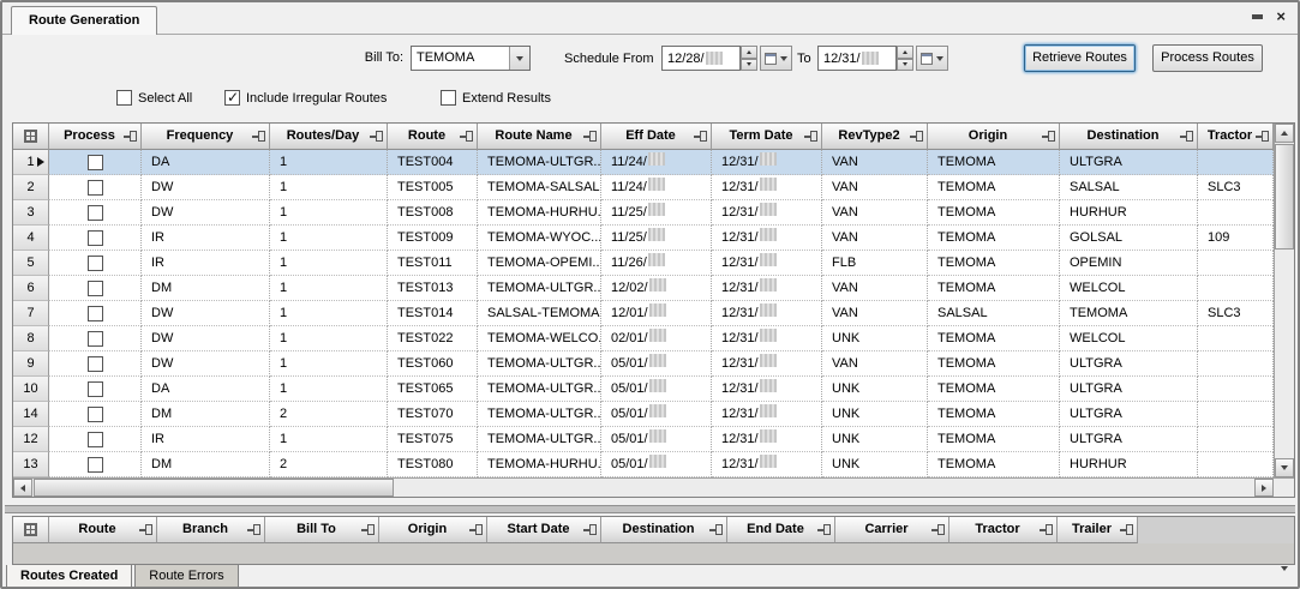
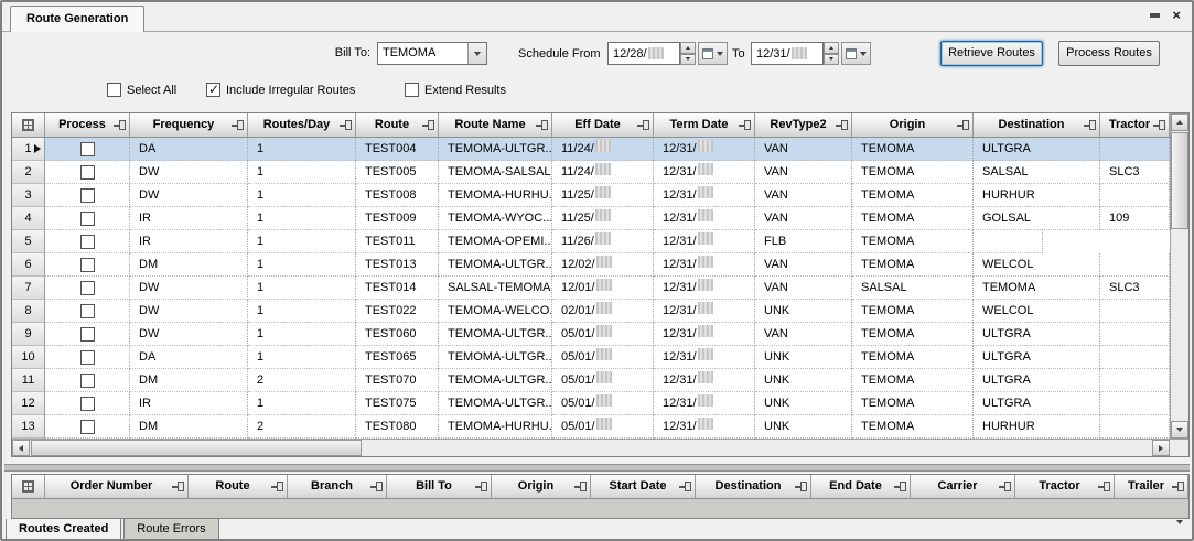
  Route Generation
  ×
  Bill To:
  TEMOMA
  Schedule From
  12/28/
  To
  12/31/
  Retrieve Routes
  Process Routes
  Select All
  Include Irregular Routes
  Extend Results
  Process
  Frequency
  Routes/Day
  Route
  Route Name
  Eff Date
  Term Date
  RevType2
  Origin
  Destination
  Tractor
  1
  DA
  1
  TEST004
  TEMOMA-ULTGR..
  11/24/
  12/31/
  VAN
  TEMOMA
  ULTGRA
  2
  DW
  1
  TEST005
  TEMOMA-SALSAL
  11/24/
  12/31/
  VAN
  TEMOMA
  SALSAL
  SLC3
  3
  DW
  1
  TEST008
  TEMOMA-HURHU.
  11/25/
  12/31/
  VAN
  TEMOMA
  HURHUR
  4
  IR
  1
  TEST009
  TEMOMA-WYOC...
  11/25/
  12/31/
  VAN
  TEMOMA
  GOLSAL
  109
  5
  IR
  1
  TEST011
  TEMOMA-OPEMI..
  11/26/
  12/31/
  FLB
  TEMOMA
- OPEMIN
  6
  DM
  1
  TEST013
  TEMOMA-ULTGR..
  12/02/
  12/31/
  VAN
  TEMOMA
  WELCOL
  7
  DW
  1
  TEST014
  SALSAL-TEMOMA
  12/01/
  12/31/
  VAN
  SALSAL
  TEMOMA
  SLC3
  8
  DW
  1
  TEST022
  TEMOMA-WELCO.
  02/01/
  12/31/
  UNK
  TEMOMA
  WELCOL
  9
  DW
  1
  TEST060
  TEMOMA-ULTGR..
  05/01/
  12/31/
  VAN
  TEMOMA
  ULTGRA
  10
  DA
  1
  TEST065
  TEMOMA-ULTGR..
  05/01/
  12/31/
  UNK
  TEMOMA
  ULTGRA
- 14
+ 11
  DM
  2
  TEST070
  TEMOMA-ULTGR..
  05/01/
  12/31/
  UNK
  TEMOMA
  ULTGRA
  12
  IR
  1
  TEST075
  TEMOMA-ULTGR..
  05/01/
  12/31/
  UNK
  TEMOMA
  ULTGRA
  13
  DM
  2
  TEST080
  TEMOMA-HURHU.
  05/01/
  12/31/
  UNK
  TEMOMA
  HURHUR
+ Order Number
  Route
  Branch
  Bill To
  Origin
  Start Date
  Destination
  End Date
  Carrier
  Tractor
  Trailer
  Routes Created
  Route Errors
